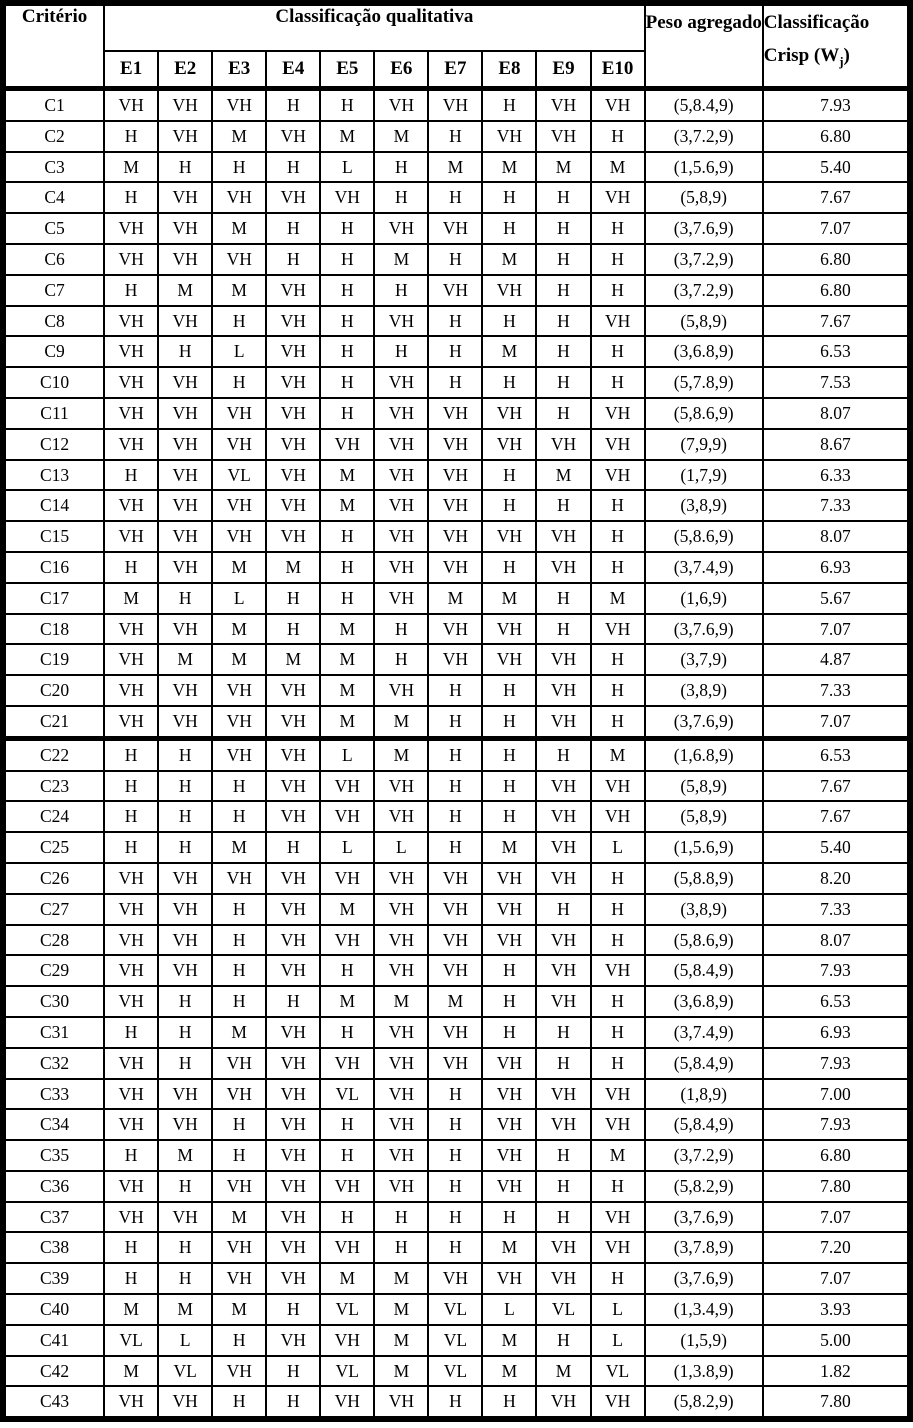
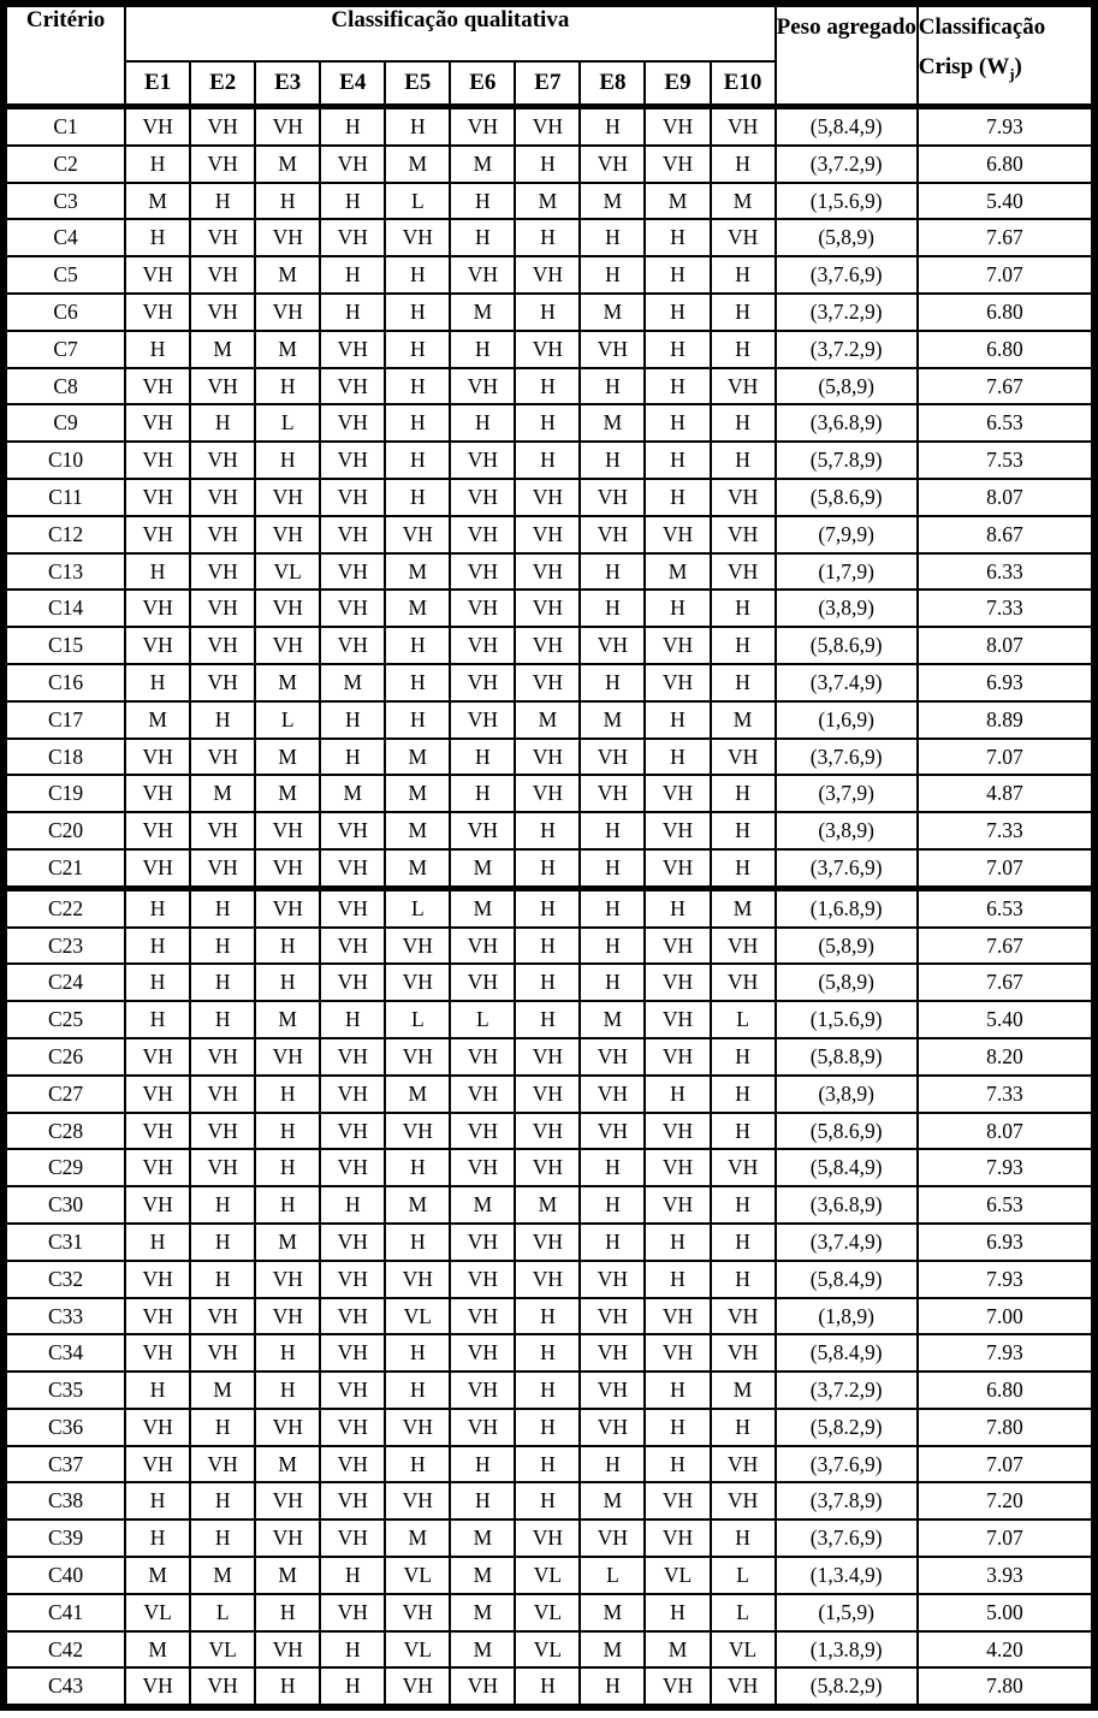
  Critério	Classificação qualitativa	Peso agregado	Classificação Crisp (Wj)
  E1	E2	E3	E4	E5	E6	E7	E8	E9	E10
  C1	VH	VH	VH	H	H	VH	VH	H	VH	VH	(5,8.4,9)	7.93
  C2	H	VH	M	VH	M	M	H	VH	VH	H	(3,7.2,9)	6.80
  C3	M	H	H	H	L	H	M	M	M	M	(1,5.6,9)	5.40
  C4	H	VH	VH	VH	VH	H	H	H	H	VH	(5,8,9)	7.67
  C5	VH	VH	M	H	H	VH	VH	H	H	H	(3,7.6,9)	7.07
  C6	VH	VH	VH	H	H	M	H	M	H	H	(3,7.2,9)	6.80
  C7	H	M	M	VH	H	H	VH	VH	H	H	(3,7.2,9)	6.80
  C8	VH	VH	H	VH	H	VH	H	H	H	VH	(5,8,9)	7.67
  C9	VH	H	L	VH	H	H	H	M	H	H	(3,6.8,9)	6.53
  C10	VH	VH	H	VH	H	VH	H	H	H	H	(5,7.8,9)	7.53
  C11	VH	VH	VH	VH	H	VH	VH	VH	H	VH	(5,8.6,9)	8.07
  C12	VH	VH	VH	VH	VH	VH	VH	VH	VH	VH	(7,9,9)	8.67
  C13	H	VH	VL	VH	M	VH	VH	H	M	VH	(1,7,9)	6.33
  C14	VH	VH	VH	VH	M	VH	VH	H	H	H	(3,8,9)	7.33
  C15	VH	VH	VH	VH	H	VH	VH	VH	VH	H	(5,8.6,9)	8.07
  C16	H	VH	M	M	H	VH	VH	H	VH	H	(3,7.4,9)	6.93
- C17	M	H	L	H	H	VH	M	M	H	M	(1,6,9)	5.67
+ C17	M	H	L	H	H	VH	M	M	H	M	(1,6,9)	8.89
  C18	VH	VH	M	H	M	H	VH	VH	H	VH	(3,7.6,9)	7.07
  C19	VH	M	M	M	M	H	VH	VH	VH	H	(3,7,9)	4.87
  C20	VH	VH	VH	VH	M	VH	H	H	VH	H	(3,8,9)	7.33
  C21	VH	VH	VH	VH	M	M	H	H	VH	H	(3,7.6,9)	7.07
  C22	H	H	VH	VH	L	M	H	H	H	M	(1,6.8,9)	6.53
  C23	H	H	H	VH	VH	VH	H	H	VH	VH	(5,8,9)	7.67
  C24	H	H	H	VH	VH	VH	H	H	VH	VH	(5,8,9)	7.67
  C25	H	H	M	H	L	L	H	M	VH	L	(1,5.6,9)	5.40
  C26	VH	VH	VH	VH	VH	VH	VH	VH	VH	H	(5,8.8,9)	8.20
  C27	VH	VH	H	VH	M	VH	VH	VH	H	H	(3,8,9)	7.33
  C28	VH	VH	H	VH	VH	VH	VH	VH	VH	H	(5,8.6,9)	8.07
  C29	VH	VH	H	VH	H	VH	VH	H	VH	VH	(5,8.4,9)	7.93
  C30	VH	H	H	H	M	M	M	H	VH	H	(3,6.8,9)	6.53
  C31	H	H	M	VH	H	VH	VH	H	H	H	(3,7.4,9)	6.93
  C32	VH	H	VH	VH	VH	VH	VH	VH	H	H	(5,8.4,9)	7.93
  C33	VH	VH	VH	VH	VL	VH	H	VH	VH	VH	(1,8,9)	7.00
  C34	VH	VH	H	VH	H	VH	H	VH	VH	VH	(5,8.4,9)	7.93
  C35	H	M	H	VH	H	VH	H	VH	H	M	(3,7.2,9)	6.80
  C36	VH	H	VH	VH	VH	VH	H	VH	H	H	(5,8.2,9)	7.80
  C37	VH	VH	M	VH	H	H	H	H	H	VH	(3,7.6,9)	7.07
  C38	H	H	VH	VH	VH	H	H	M	VH	VH	(3,7.8,9)	7.20
  C39	H	H	VH	VH	M	M	VH	VH	VH	H	(3,7.6,9)	7.07
  C40	M	M	M	H	VL	M	VL	L	VL	L	(1,3.4,9)	3.93
  C41	VL	L	H	VH	VH	M	VL	M	H	L	(1,5,9)	5.00
- C42	M	VL	VH	H	VL	M	VL	M	M	VL	(1,3.8,9)	1.82
+ C42	M	VL	VH	H	VL	M	VL	M	M	VL	(1,3.8,9)	4.20
  C43	VH	VH	H	H	VH	VH	H	H	VH	VH	(5,8.2,9)	7.80
